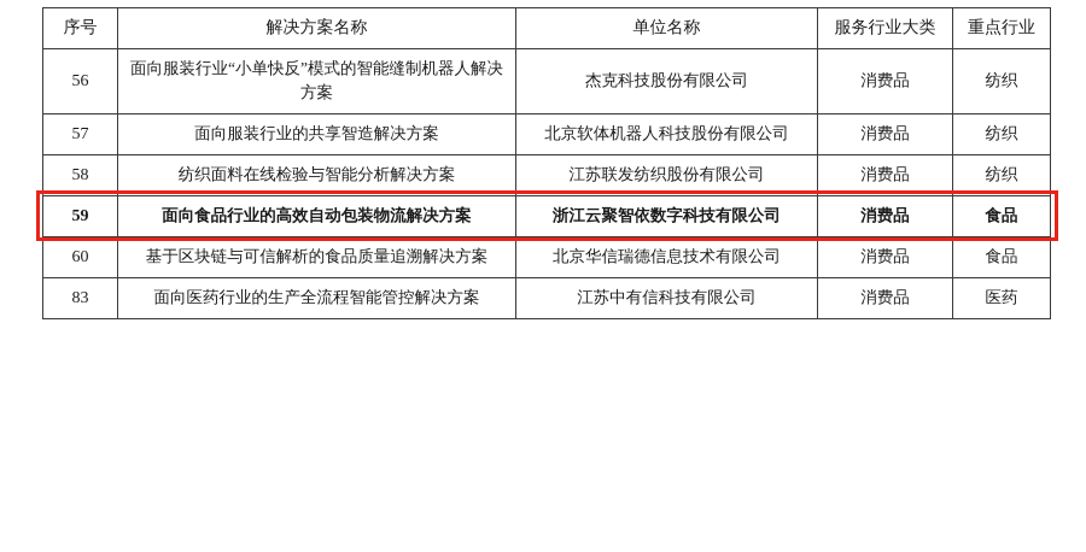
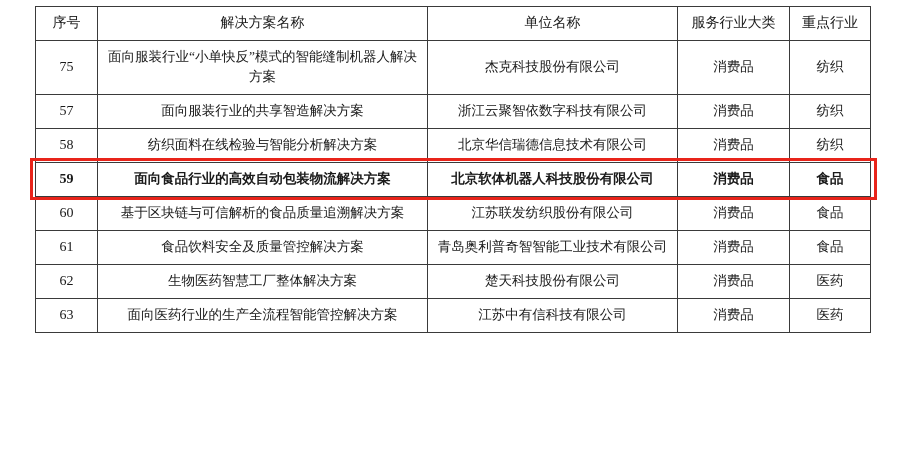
  序号	解决方案名称	单位名称	服务行业大类	重点行业
- 56	面向服装行业“小单快反”模式的智能缝制机器人解决方案	杰克科技股份有限公司	消费品	纺织
+ 75	面向服装行业“小单快反”模式的智能缝制机器人解决方案	杰克科技股份有限公司	消费品	纺织
- 57	面向服装行业的共享智造解决方案	北京软体机器人科技股份有限公司	消费品	纺织
+ 57	面向服装行业的共享智造解决方案	浙江云聚智依数字科技有限公司	消费品	纺织
- 58	纺织面料在线检验与智能分析解决方案	江苏联发纺织股份有限公司	消费品	纺织
+ 58	纺织面料在线检验与智能分析解决方案	北京华信瑞德信息技术有限公司	消费品	纺织
- 59	面向食品行业的高效自动包装物流解决方案	浙江云聚智依数字科技有限公司	消费品	食品
+ 59	面向食品行业的高效自动包装物流解决方案	北京软体机器人科技股份有限公司	消费品	食品
- 60	基于区块链与可信解析的食品质量追溯解决方案	北京华信瑞德信息技术有限公司	消费品	食品
+ 60	基于区块链与可信解析的食品质量追溯解决方案	江苏联发纺织股份有限公司	消费品	食品
+ 61	食品饮料安全及质量管控解决方案	青岛奥利普奇智智能工业技术有限公司	消费品	食品
+ 62	生物医药智慧工厂整体解决方案	楚天科技股份有限公司	消费品	医药
- 83	面向医药行业的生产全流程智能管控解决方案	江苏中有信科技有限公司	消费品	医药
+ 63	面向医药行业的生产全流程智能管控解决方案	江苏中有信科技有限公司	消费品	医药
